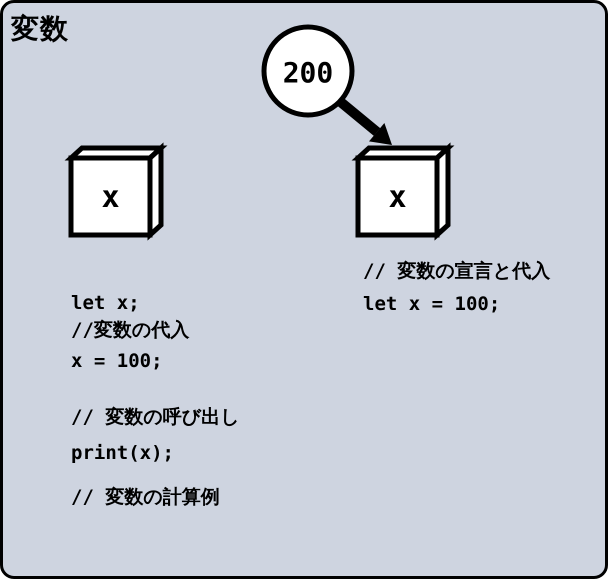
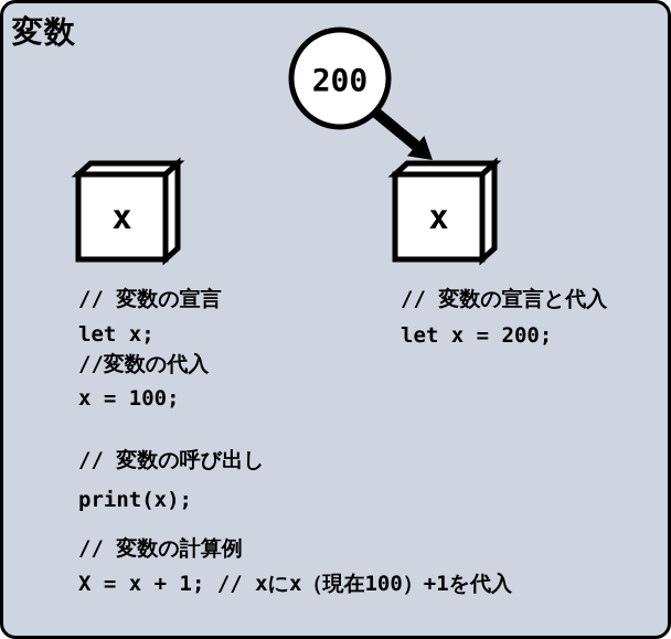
  変数
  200
  x
  x
+ // 変数の宣言
  let x;
  //変数の代入
  x = 100;
  // 変数の宣言と代入
- let x = 100;
+ let x = 200;
  // 変数の呼び出し
  print(x);
  // 変数の計算例
+ X = x + 1; // xにx（現在100）+1を代入
